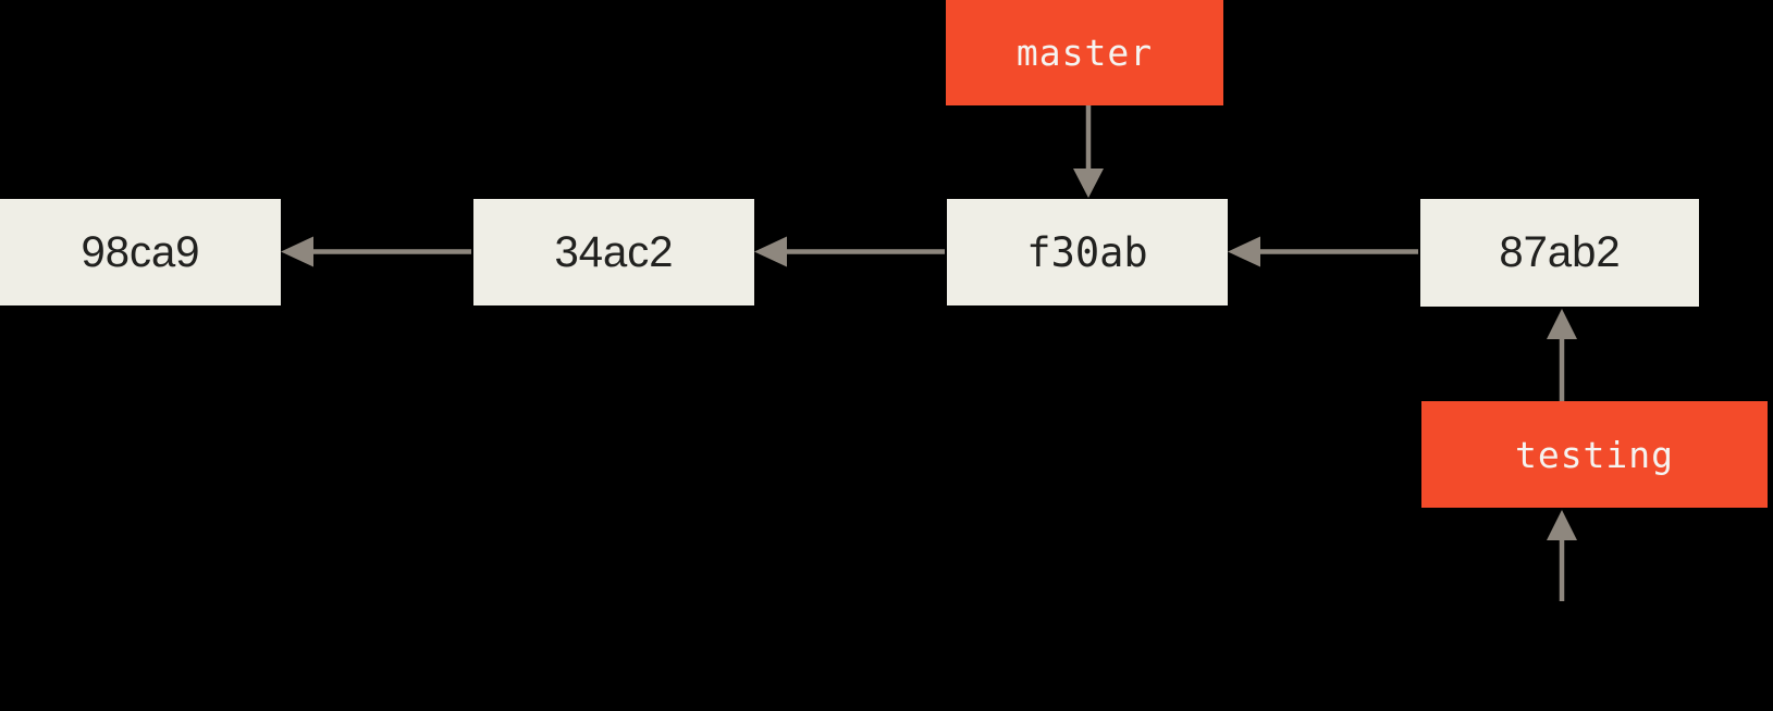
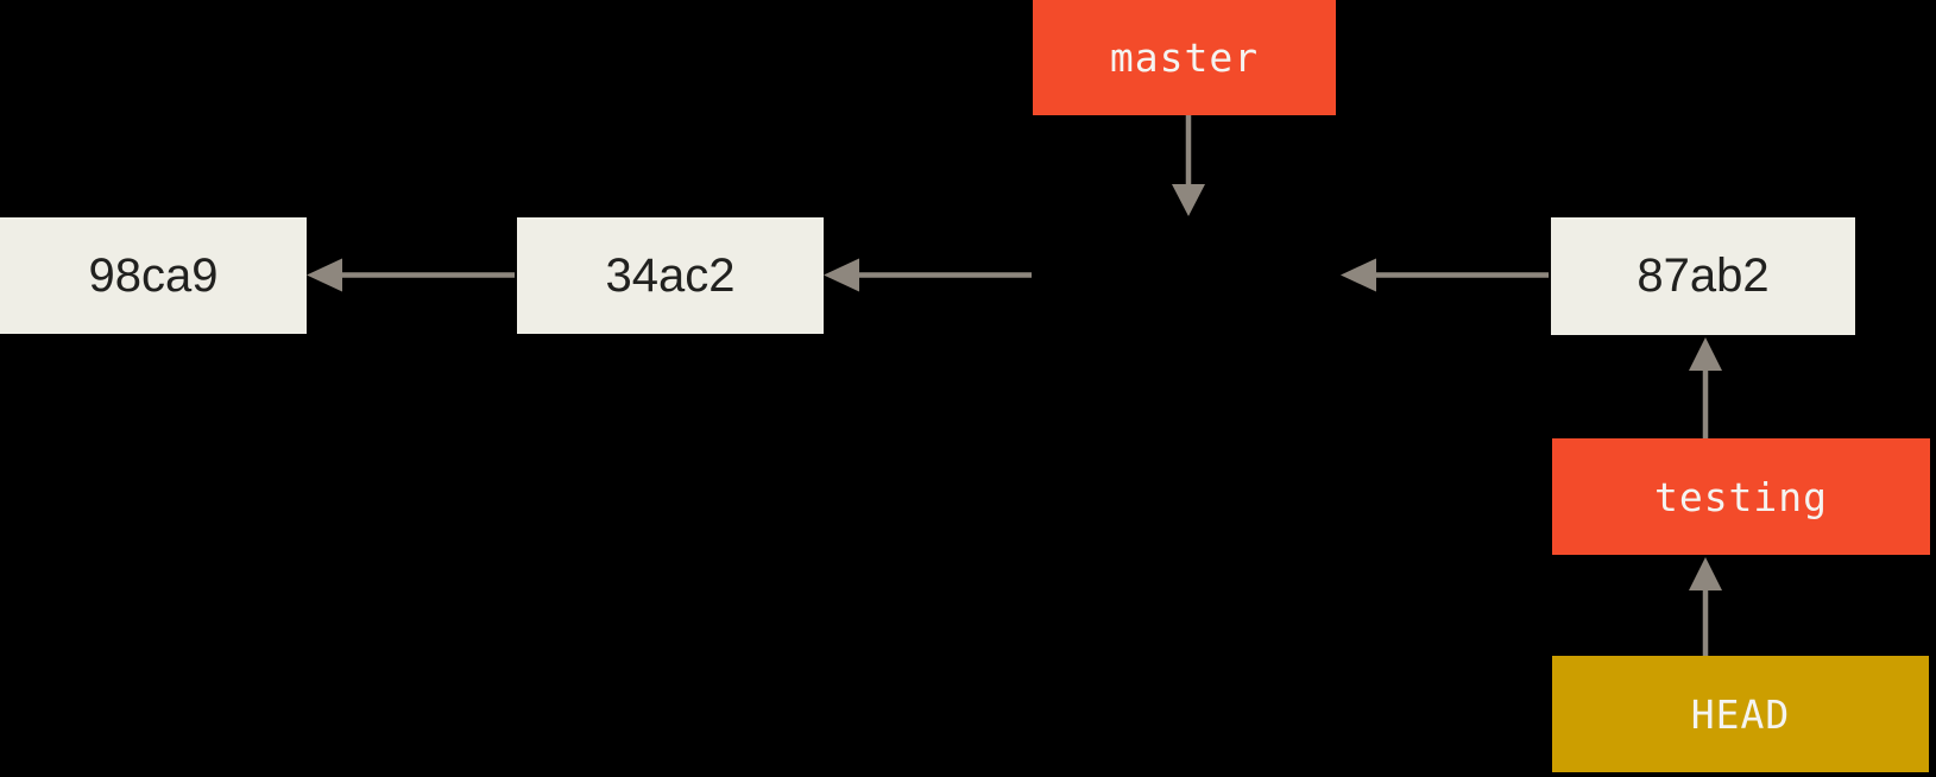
  master
  98ca9
  34ac2
- f30ab
  87ab2
  testing
+ HEAD
